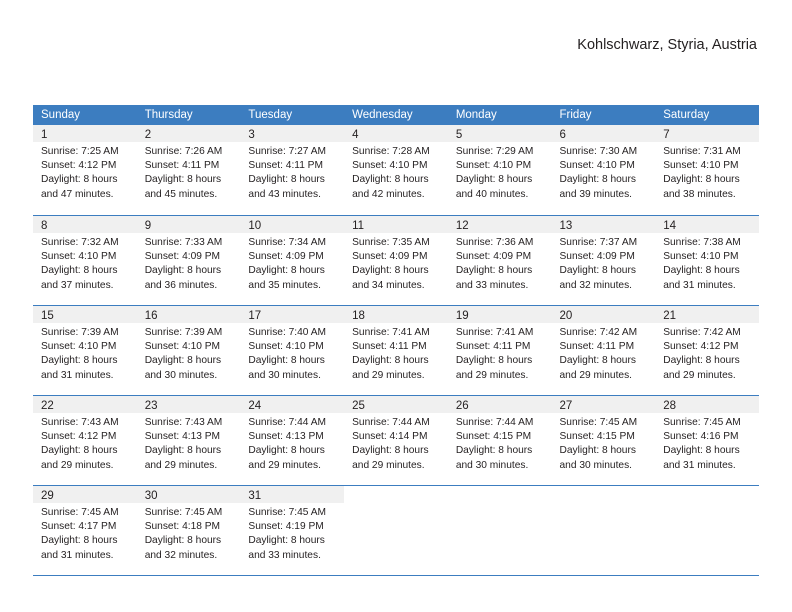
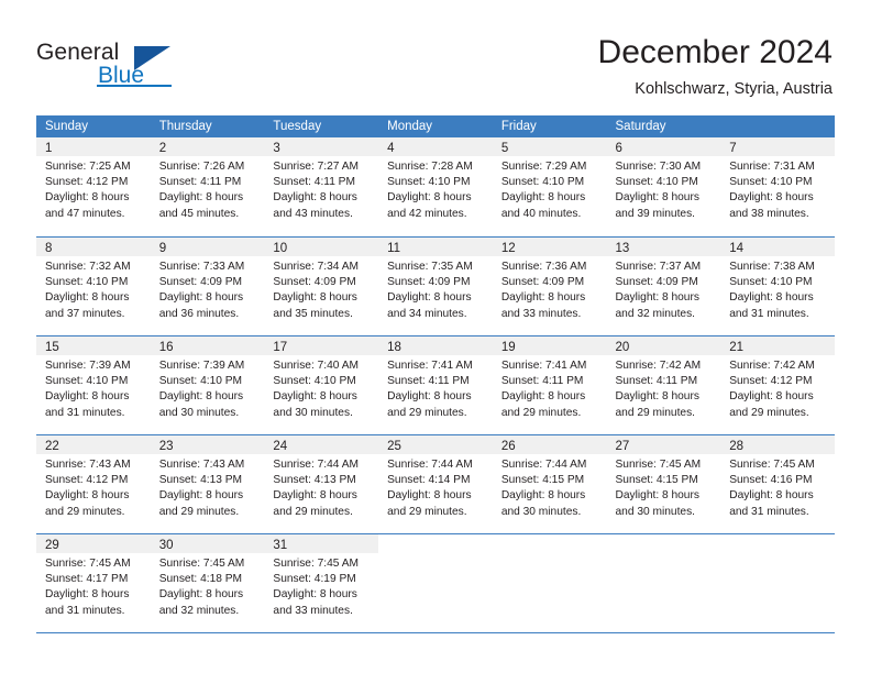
+ General
+ Blue
+ December 2024
  Kohlschwarz, Styria, Austria
  Sunday
  Thursday
  Tuesday
- Wednesday
  Monday
  Friday
  Saturday
  1
  Sunrise: 7:25 AM
  Sunset: 4:12 PM
  Daylight: 8 hours
  and 47 minutes.
  2
  Sunrise: 7:26 AM
  Sunset: 4:11 PM
  Daylight: 8 hours
  and 45 minutes.
  3
  Sunrise: 7:27 AM
  Sunset: 4:11 PM
  Daylight: 8 hours
  and 43 minutes.
  4
  Sunrise: 7:28 AM
  Sunset: 4:10 PM
  Daylight: 8 hours
  and 42 minutes.
  5
  Sunrise: 7:29 AM
  Sunset: 4:10 PM
  Daylight: 8 hours
  and 40 minutes.
  6
  Sunrise: 7:30 AM
  Sunset: 4:10 PM
  Daylight: 8 hours
  and 39 minutes.
  7
  Sunrise: 7:31 AM
  Sunset: 4:10 PM
  Daylight: 8 hours
  and 38 minutes.
  8
  Sunrise: 7:32 AM
  Sunset: 4:10 PM
  Daylight: 8 hours
  and 37 minutes.
  9
  Sunrise: 7:33 AM
  Sunset: 4:09 PM
  Daylight: 8 hours
  and 36 minutes.
  10
  Sunrise: 7:34 AM
  Sunset: 4:09 PM
  Daylight: 8 hours
  and 35 minutes.
  11
  Sunrise: 7:35 AM
  Sunset: 4:09 PM
  Daylight: 8 hours
  and 34 minutes.
  12
  Sunrise: 7:36 AM
  Sunset: 4:09 PM
  Daylight: 8 hours
  and 33 minutes.
  13
  Sunrise: 7:37 AM
  Sunset: 4:09 PM
  Daylight: 8 hours
  and 32 minutes.
  14
  Sunrise: 7:38 AM
  Sunset: 4:10 PM
  Daylight: 8 hours
  and 31 minutes.
  15
  Sunrise: 7:39 AM
  Sunset: 4:10 PM
  Daylight: 8 hours
  and 31 minutes.
  16
  Sunrise: 7:39 AM
  Sunset: 4:10 PM
  Daylight: 8 hours
  and 30 minutes.
  17
  Sunrise: 7:40 AM
  Sunset: 4:10 PM
  Daylight: 8 hours
  and 30 minutes.
  18
  Sunrise: 7:41 AM
  Sunset: 4:11 PM
  Daylight: 8 hours
  and 29 minutes.
  19
  Sunrise: 7:41 AM
  Sunset: 4:11 PM
  Daylight: 8 hours
  and 29 minutes.
  20
  Sunrise: 7:42 AM
  Sunset: 4:11 PM
  Daylight: 8 hours
  and 29 minutes.
  21
  Sunrise: 7:42 AM
  Sunset: 4:12 PM
  Daylight: 8 hours
  and 29 minutes.
  22
  Sunrise: 7:43 AM
  Sunset: 4:12 PM
  Daylight: 8 hours
  and 29 minutes.
  23
  Sunrise: 7:43 AM
  Sunset: 4:13 PM
  Daylight: 8 hours
  and 29 minutes.
  24
  Sunrise: 7:44 AM
  Sunset: 4:13 PM
  Daylight: 8 hours
  and 29 minutes.
  25
  Sunrise: 7:44 AM
  Sunset: 4:14 PM
  Daylight: 8 hours
  and 29 minutes.
  26
  Sunrise: 7:44 AM
  Sunset: 4:15 PM
  Daylight: 8 hours
  and 30 minutes.
  27
  Sunrise: 7:45 AM
  Sunset: 4:15 PM
  Daylight: 8 hours
  and 30 minutes.
  28
  Sunrise: 7:45 AM
  Sunset: 4:16 PM
  Daylight: 8 hours
  and 31 minutes.
  29
  Sunrise: 7:45 AM
  Sunset: 4:17 PM
  Daylight: 8 hours
  and 31 minutes.
  30
  Sunrise: 7:45 AM
  Sunset: 4:18 PM
  Daylight: 8 hours
  and 32 minutes.
  31
  Sunrise: 7:45 AM
  Sunset: 4:19 PM
  Daylight: 8 hours
  and 33 minutes.
